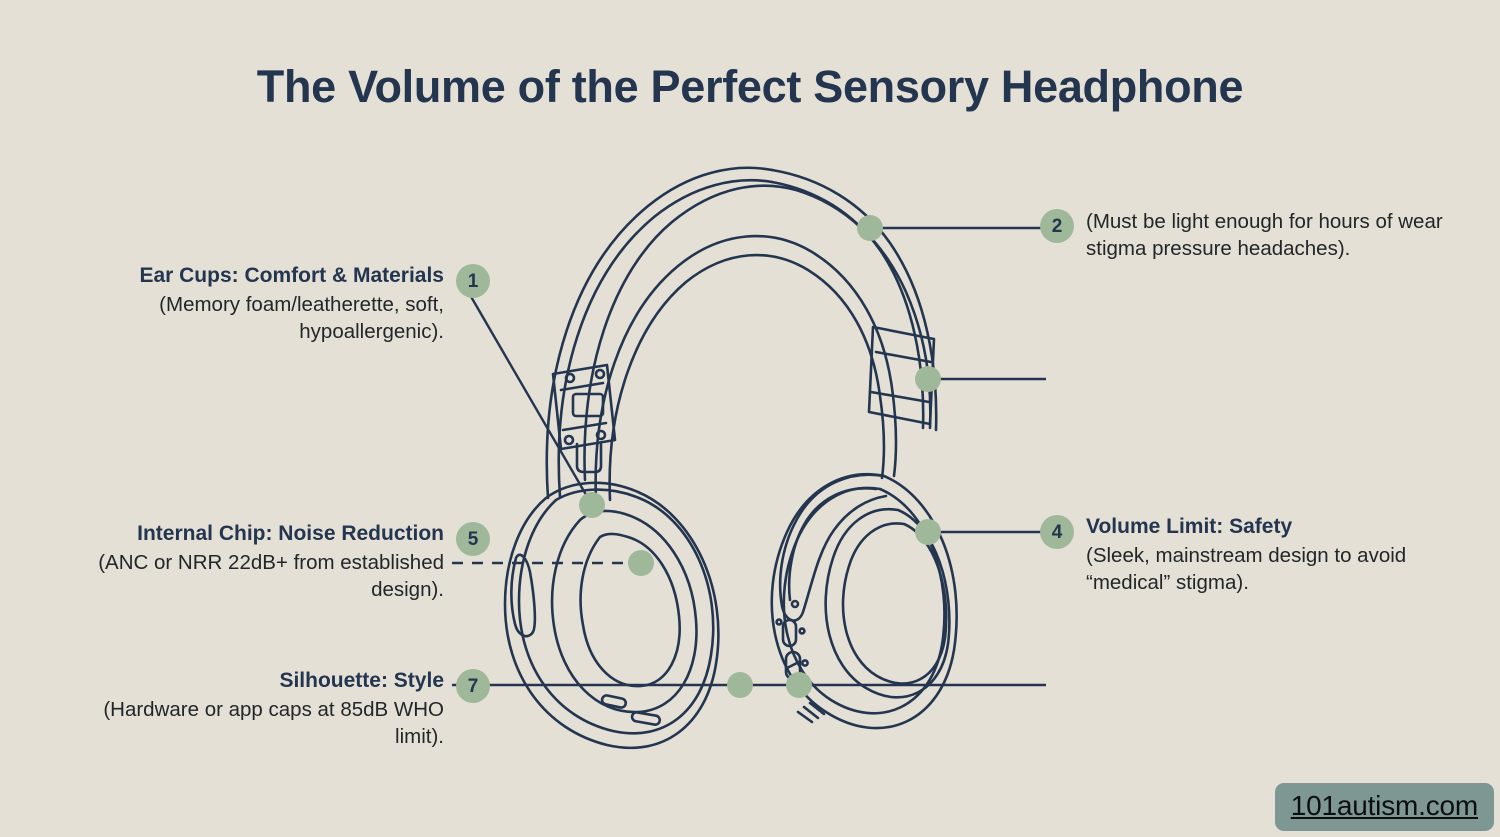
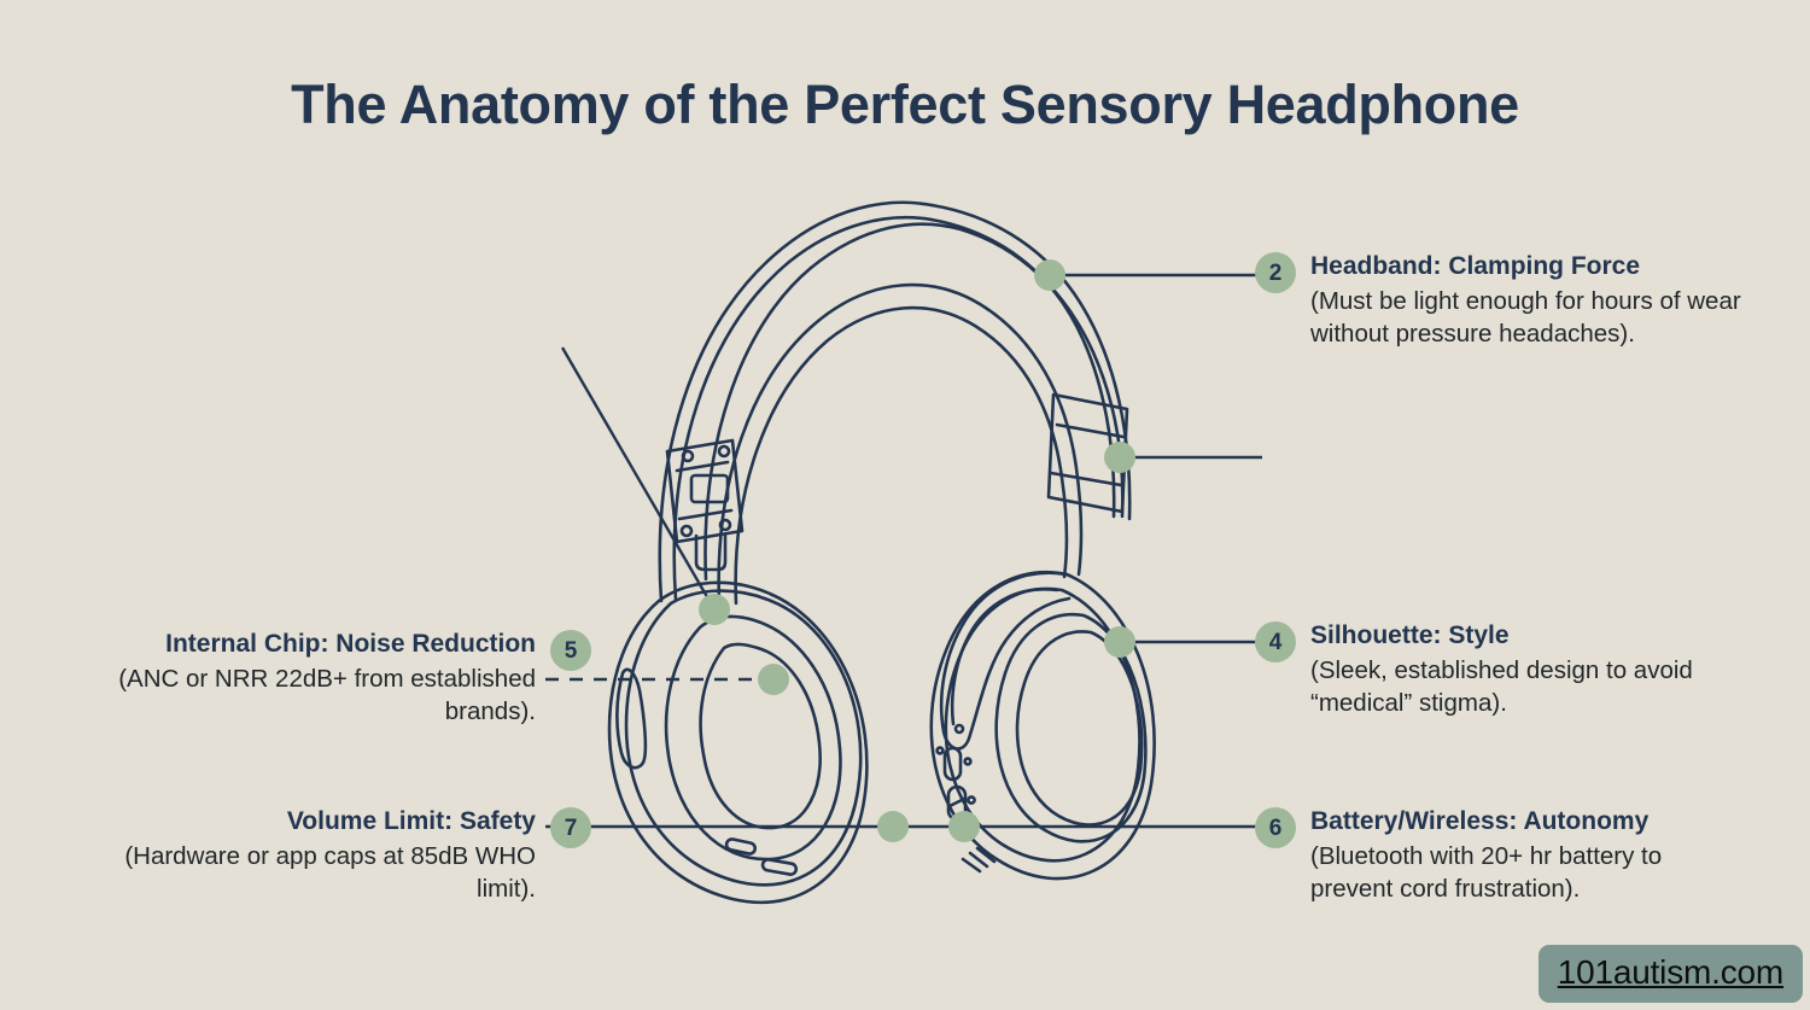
- The Volume of the Perfect Sensory Headphone
+ The Anatomy of the Perfect Sensory Headphone
- 1
- Ear Cups: Comfort & Materials
- (Memory foam/leatherette, soft, hypoallergenic).
  5
  Internal Chip: Noise Reduction
- (ANC or NRR 22dB+ from established design).
+ (ANC or NRR 22dB+ from established brands).
  7
- Silhouette: Style
+ Volume Limit: Safety
  (Hardware or app caps at 85dB WHO limit).
  2
+ Headband: Clamping Force
- (Must be light enough for hours of wear stigma pressure headaches).
+ (Must be light enough for hours of wear without pressure headaches).
  4
- Volume Limit: Safety
+ Silhouette: Style
- (Sleek, mainstream design to avoid “medical” stigma).
+ (Sleek, established design to avoid “medical” stigma).
+ 6
+ Battery/Wireless: Autonomy
+ (Bluetooth with 20+ hr battery to prevent cord frustration).
  101autism.com
